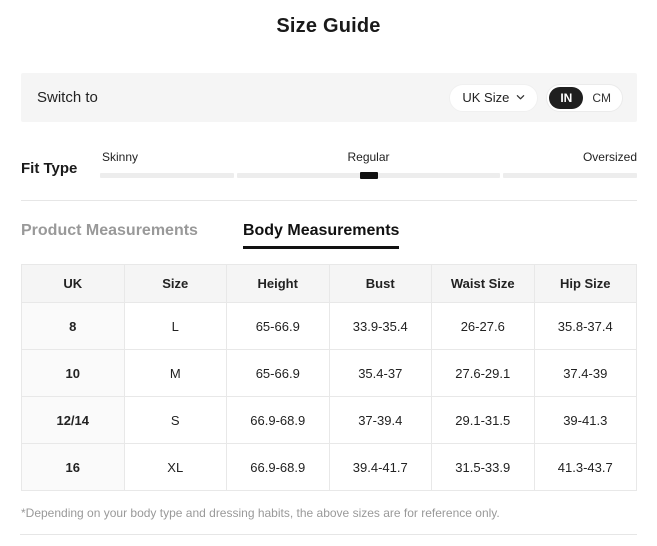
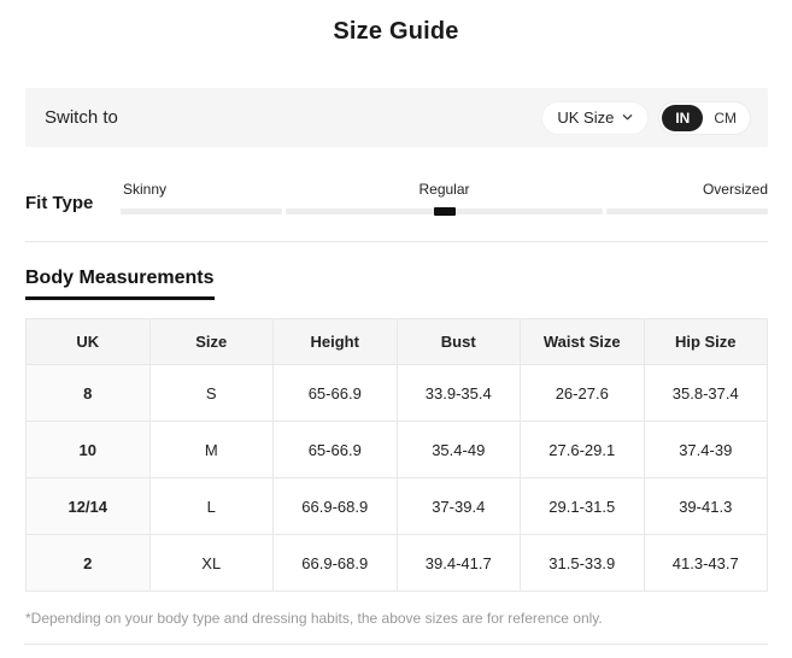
  Size Guide
  Switch to
  UK Size
  IN
  CM
  Fit Type
  Skinny
  Regular
  Oversized
- Product Measurements
  Body Measurements
  UK	Size	Height	Bust	Waist Size	Hip Size
- 8	L	65-66.9	33.9-35.4	26-27.6	35.8-37.4
+ 8	S	65-66.9	33.9-35.4	26-27.6	35.8-37.4
- 10	M	65-66.9	35.4-37	27.6-29.1	37.4-39
+ 10	M	65-66.9	35.4-49	27.6-29.1	37.4-39
- 12/14	S	66.9-68.9	37-39.4	29.1-31.5	39-41.3
+ 12/14	L	66.9-68.9	37-39.4	29.1-31.5	39-41.3
- 16	XL	66.9-68.9	39.4-41.7	31.5-33.9	41.3-43.7
+ 2	XL	66.9-68.9	39.4-41.7	31.5-33.9	41.3-43.7
  *Depending on your body type and dressing habits, the above sizes are for reference only.
